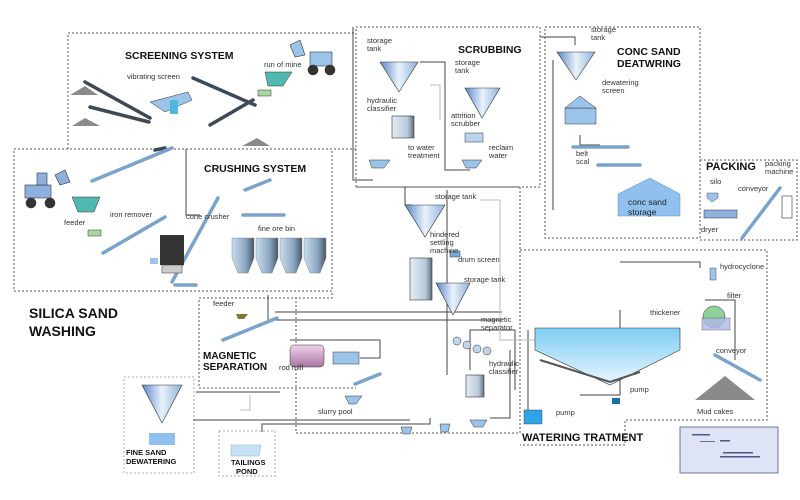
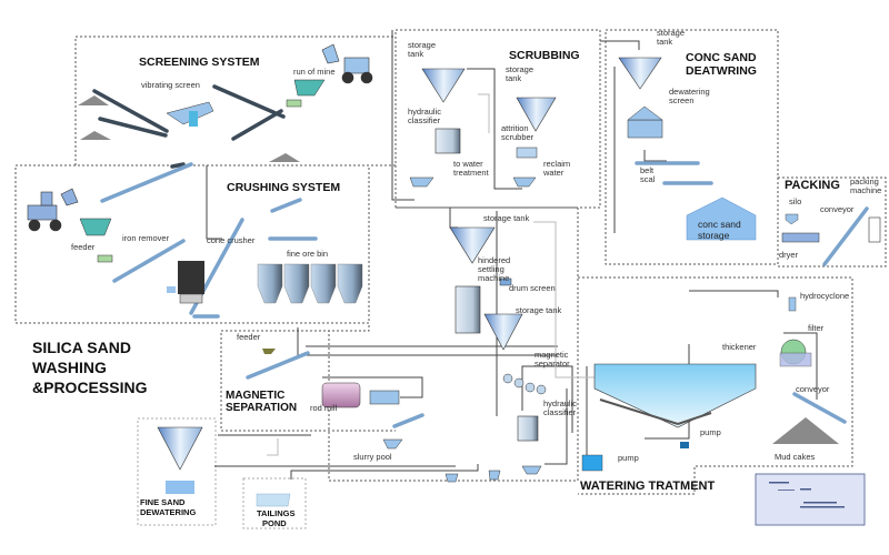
  SILICA SAND
  WASHING
+ &PROCESSING
  SCREENING SYSTEM
  CRUSHING SYSTEM
  SCRUBBING
  CONC SAND
  DEATWRING
  PACKING
  MAGNETIC
  SEPARATION
  WATERING TRATMENT
  FINE SAND
  DEWATERING
  TAILINGS
  POND
  vibrating screen
  run of mine
  feeder
  iron remover
  cone crusher
  fine ore bin
  storage tank
  hydraulic classifier
  to water treatment
  storage tank
  attrition scrubber
  reclaim water
  storage tank
  dewatering screen
  belt scal
  conc sand storage
  packing machine
  silo
  conveyor
  dryer
  storage tank
  hindered settling machine
  drum screen
  storage tank
  magnetic separator
  hydraulic classifier
  feeder
  rod mill
  slurry pool
  hydrocyclone
  filter
  thickener
  conveyor
  pump
  pump
  Mud cakes
